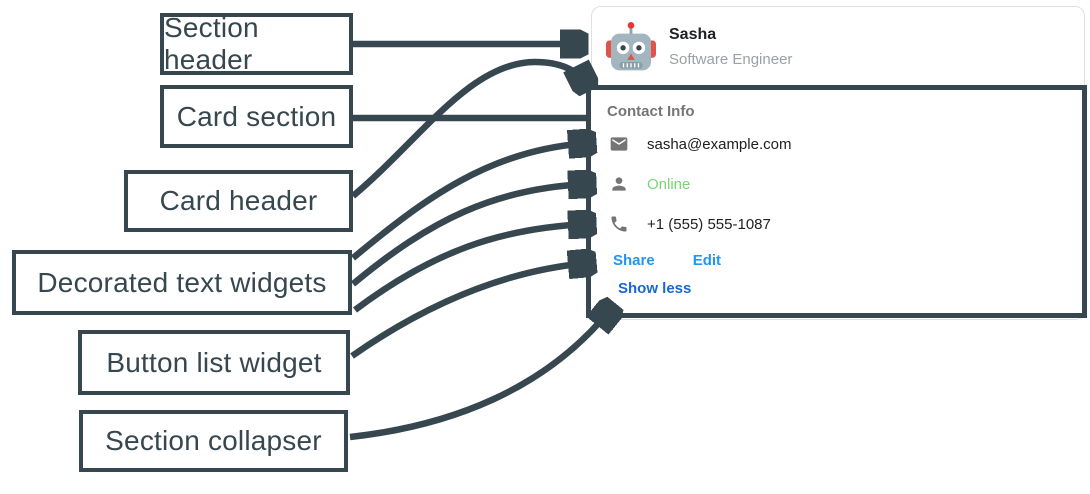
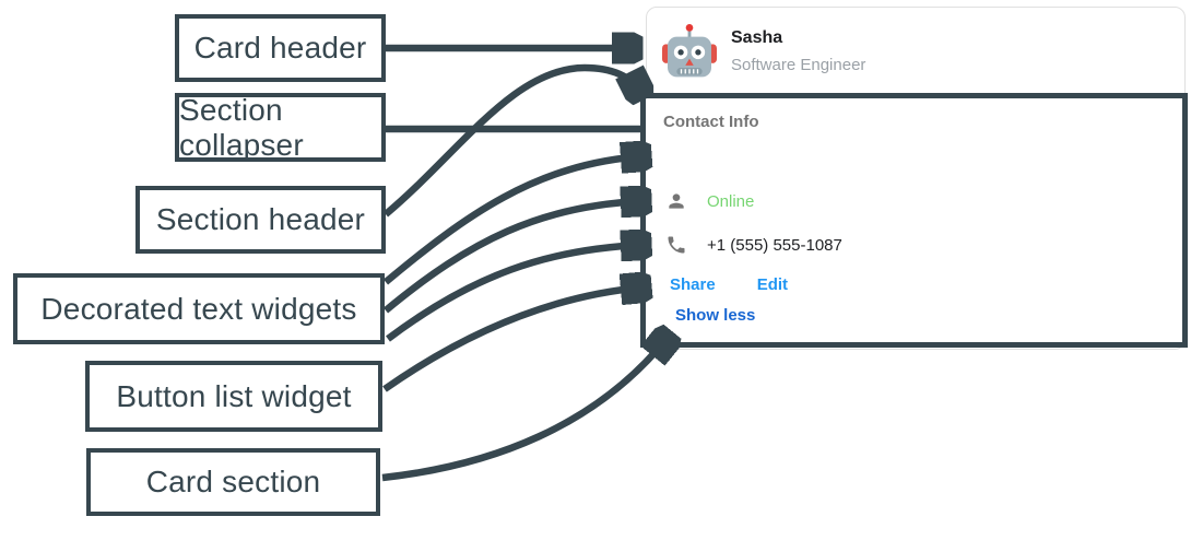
  Sasha
  Software Engineer
  Contact Info
- sasha@example.com
  Online
  +1 (555) 555-1087
  Share
  Edit
  Show less
- Section header
+ Card header
- Card section
+ Section collapser
- Card header
+ Section header
  Decorated text widgets
  Button list widget
- Section collapser
+ Card section
